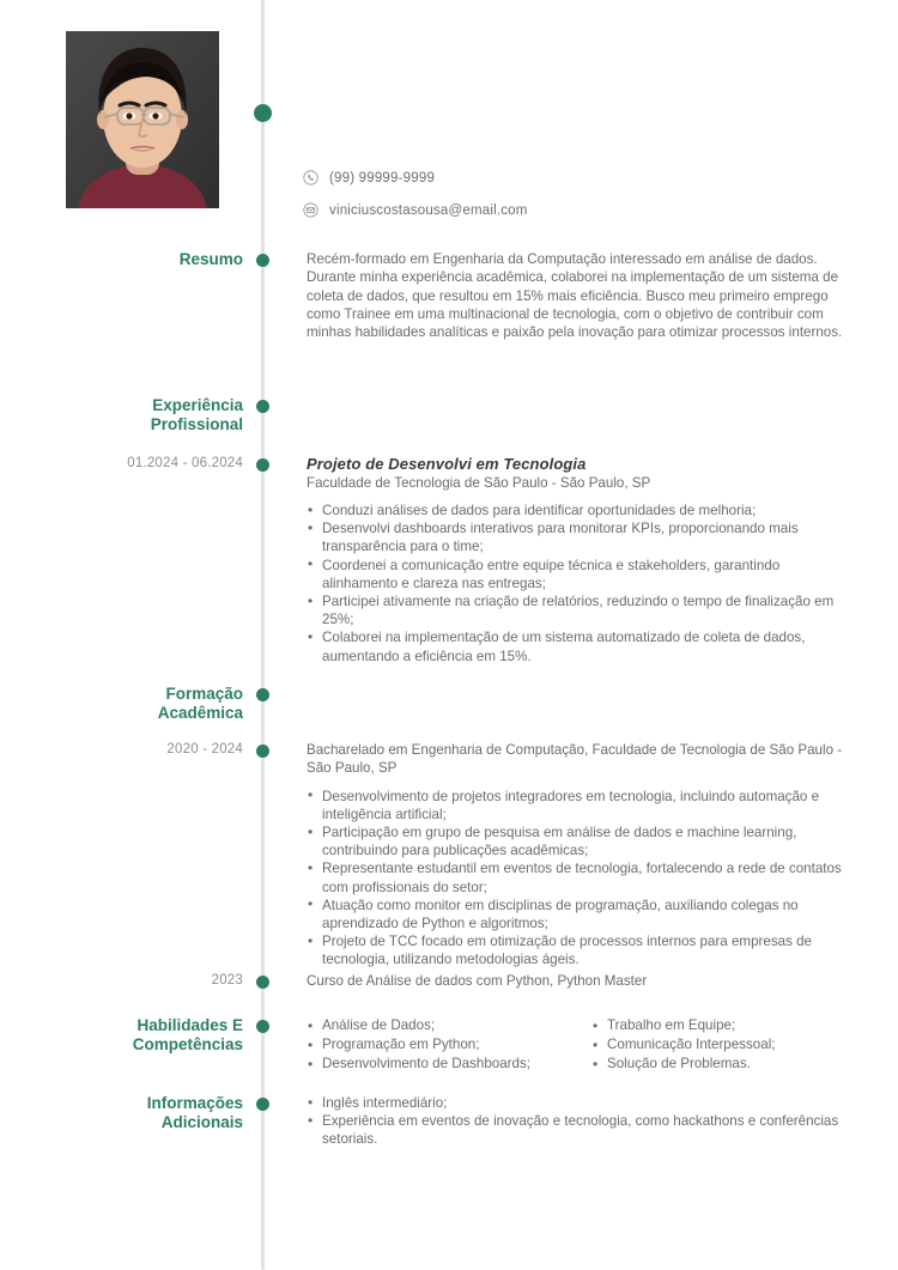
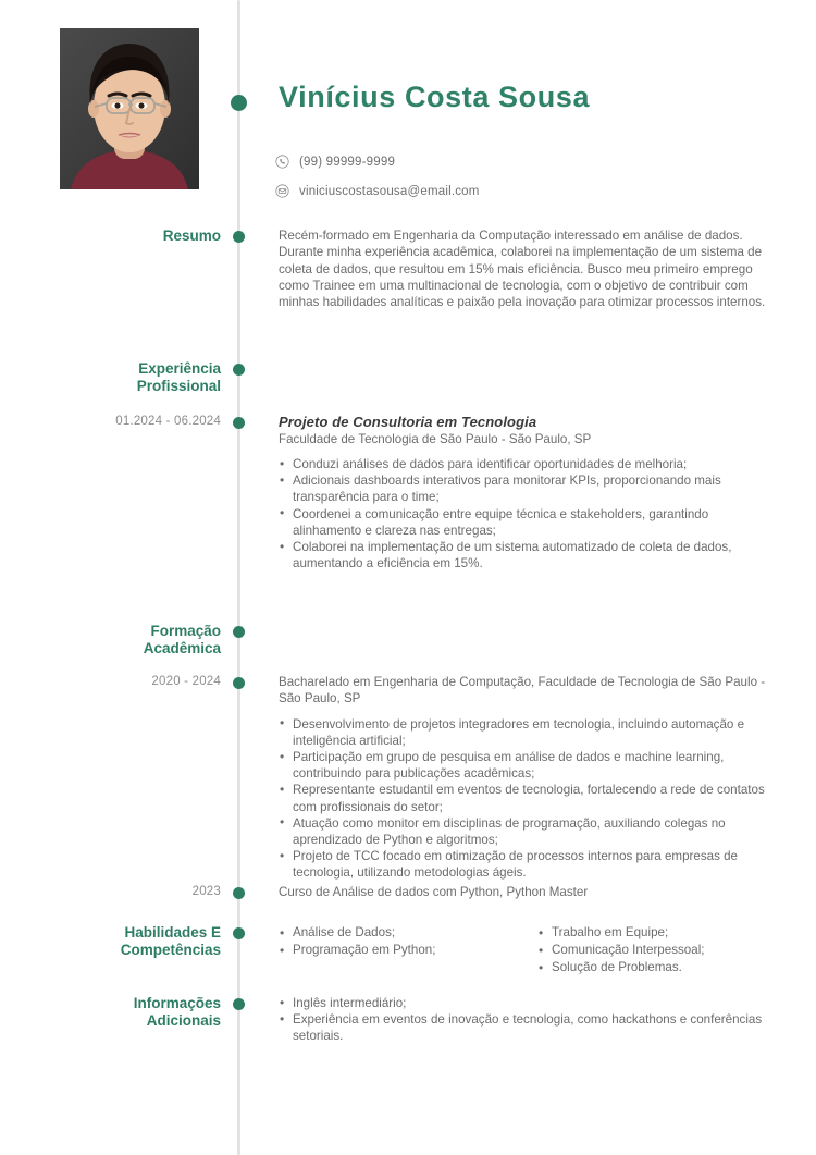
+ Vinícius Costa Sousa
  (99) 99999-9999
  viniciuscostasousa@email.com
  Resumo
  Recém-formado em Engenharia da Computação interessado em análise de dados. Durante minha experiência acadêmica, colaborei na implementação de um sistema de coleta de dados, que resultou em 15% mais eficiência. Busco meu primeiro emprego como Trainee em uma multinacional de tecnologia, com o objetivo de contribuir com minhas habilidades analíticas e paixão pela inovação para otimizar processos internos.
  Experiência
  Profissional
  01.2024 - 06.2024
- Projeto de Desenvolvi em Tecnologia
+ Projeto de Consultoria em Tecnologia
  Faculdade de Tecnologia de São Paulo - São Paulo, SP
  Conduzi análises de dados para identificar oportunidades de melhoria;
- Desenvolvi dashboards interativos para monitorar KPIs, proporcionando mais transparência para o time;
+ Adicionais dashboards interativos para monitorar KPIs, proporcionando mais transparência para o time;
  Coordenei a comunicação entre equipe técnica e stakeholders, garantindo alinhamento e clareza nas entregas;
- Participei ativamente na criação de relatórios, reduzindo o tempo de finalização em 25%;
  Colaborei na implementação de um sistema automatizado de coleta de dados, aumentando a eficiência em 15%.
  Formação
  Acadêmica
  2020 - 2024
  Bacharelado em Engenharia de Computação, Faculdade de Tecnologia de São Paulo - São Paulo, SP
  Desenvolvimento de projetos integradores em tecnologia, incluindo automação e inteligência artificial;
  Participação em grupo de pesquisa em análise de dados e machine learning, contribuindo para publicações acadêmicas;
  Representante estudantil em eventos de tecnologia, fortalecendo a rede de contatos com profissionais do setor;
  Atuação como monitor em disciplinas de programação, auxiliando colegas no aprendizado de Python e algoritmos;
  Projeto de TCC focado em otimização de processos internos para empresas de tecnologia, utilizando metodologias ágeis.
  2023
  Curso de Análise de dados com Python, Python Master
  Habilidades E
  Competências
  Análise de Dados;
  Programação em Python;
- Desenvolvimento de Dashboards;
  Trabalho em Equipe;
  Comunicação Interpessoal;
  Solução de Problemas.
  Informações
  Adicionais
  Inglês intermediário;
  Experiência em eventos de inovação e tecnologia, como hackathons e conferências setoriais.
